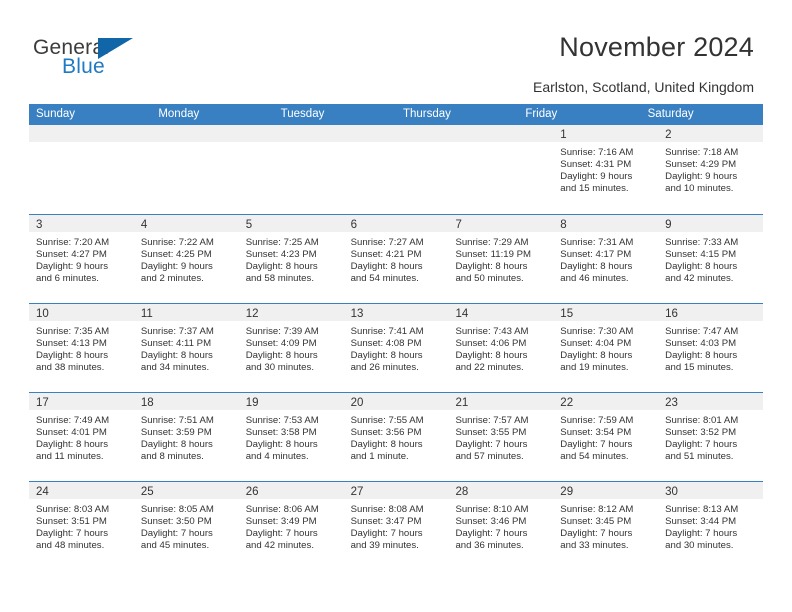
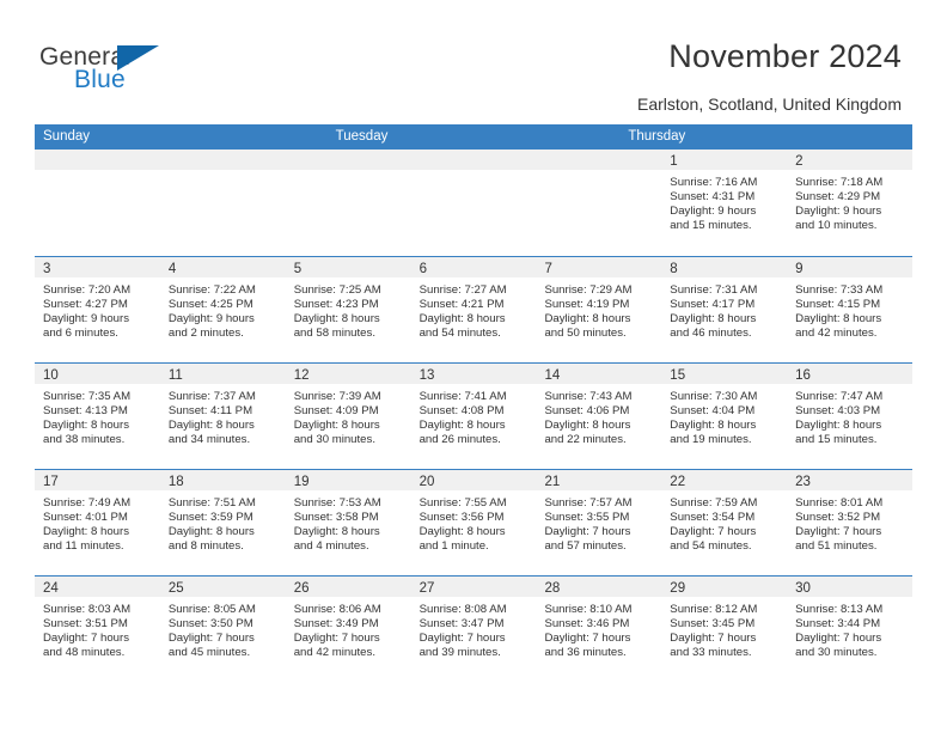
  General
  Blue
  November 2024
  Earlston, Scotland, United Kingdom
  Sunday
- Monday
  Tuesday
  Thursday
- Friday
- Saturday
  1
  Sunrise: 7:16 AM
  Sunset: 4:31 PM
  Daylight: 9 hours
  and 15 minutes.
  2
  Sunrise: 7:18 AM
  Sunset: 4:29 PM
  Daylight: 9 hours
  and 10 minutes.
  3
  Sunrise: 7:20 AM
  Sunset: 4:27 PM
  Daylight: 9 hours
  and 6 minutes.
  4
  Sunrise: 7:22 AM
  Sunset: 4:25 PM
  Daylight: 9 hours
  and 2 minutes.
  5
  Sunrise: 7:25 AM
  Sunset: 4:23 PM
  Daylight: 8 hours
  and 58 minutes.
  6
  Sunrise: 7:27 AM
  Sunset: 4:21 PM
  Daylight: 8 hours
  and 54 minutes.
  7
  Sunrise: 7:29 AM
- Sunset: 11:19 PM
+ Sunset: 4:19 PM
  Daylight: 8 hours
  and 50 minutes.
  8
  Sunrise: 7:31 AM
  Sunset: 4:17 PM
  Daylight: 8 hours
  and 46 minutes.
  9
  Sunrise: 7:33 AM
  Sunset: 4:15 PM
  Daylight: 8 hours
  and 42 minutes.
  10
  Sunrise: 7:35 AM
  Sunset: 4:13 PM
  Daylight: 8 hours
  and 38 minutes.
  11
  Sunrise: 7:37 AM
  Sunset: 4:11 PM
  Daylight: 8 hours
  and 34 minutes.
  12
  Sunrise: 7:39 AM
  Sunset: 4:09 PM
  Daylight: 8 hours
  and 30 minutes.
  13
  Sunrise: 7:41 AM
  Sunset: 4:08 PM
  Daylight: 8 hours
  and 26 minutes.
  14
  Sunrise: 7:43 AM
  Sunset: 4:06 PM
  Daylight: 8 hours
  and 22 minutes.
  15
  Sunrise: 7:30 AM
  Sunset: 4:04 PM
  Daylight: 8 hours
  and 19 minutes.
  16
  Sunrise: 7:47 AM
  Sunset: 4:03 PM
  Daylight: 8 hours
  and 15 minutes.
  17
  Sunrise: 7:49 AM
  Sunset: 4:01 PM
  Daylight: 8 hours
  and 11 minutes.
  18
  Sunrise: 7:51 AM
  Sunset: 3:59 PM
  Daylight: 8 hours
  and 8 minutes.
  19
  Sunrise: 7:53 AM
  Sunset: 3:58 PM
  Daylight: 8 hours
  and 4 minutes.
  20
  Sunrise: 7:55 AM
  Sunset: 3:56 PM
  Daylight: 8 hours
  and 1 minute.
  21
  Sunrise: 7:57 AM
  Sunset: 3:55 PM
  Daylight: 7 hours
  and 57 minutes.
  22
  Sunrise: 7:59 AM
  Sunset: 3:54 PM
  Daylight: 7 hours
  and 54 minutes.
  23
  Sunrise: 8:01 AM
  Sunset: 3:52 PM
  Daylight: 7 hours
  and 51 minutes.
  24
  Sunrise: 8:03 AM
  Sunset: 3:51 PM
  Daylight: 7 hours
  and 48 minutes.
  25
  Sunrise: 8:05 AM
  Sunset: 3:50 PM
  Daylight: 7 hours
  and 45 minutes.
  26
  Sunrise: 8:06 AM
  Sunset: 3:49 PM
  Daylight: 7 hours
  and 42 minutes.
  27
  Sunrise: 8:08 AM
  Sunset: 3:47 PM
  Daylight: 7 hours
  and 39 minutes.
  28
  Sunrise: 8:10 AM
  Sunset: 3:46 PM
  Daylight: 7 hours
  and 36 minutes.
  29
  Sunrise: 8:12 AM
  Sunset: 3:45 PM
  Daylight: 7 hours
  and 33 minutes.
  30
  Sunrise: 8:13 AM
  Sunset: 3:44 PM
  Daylight: 7 hours
  and 30 minutes.
